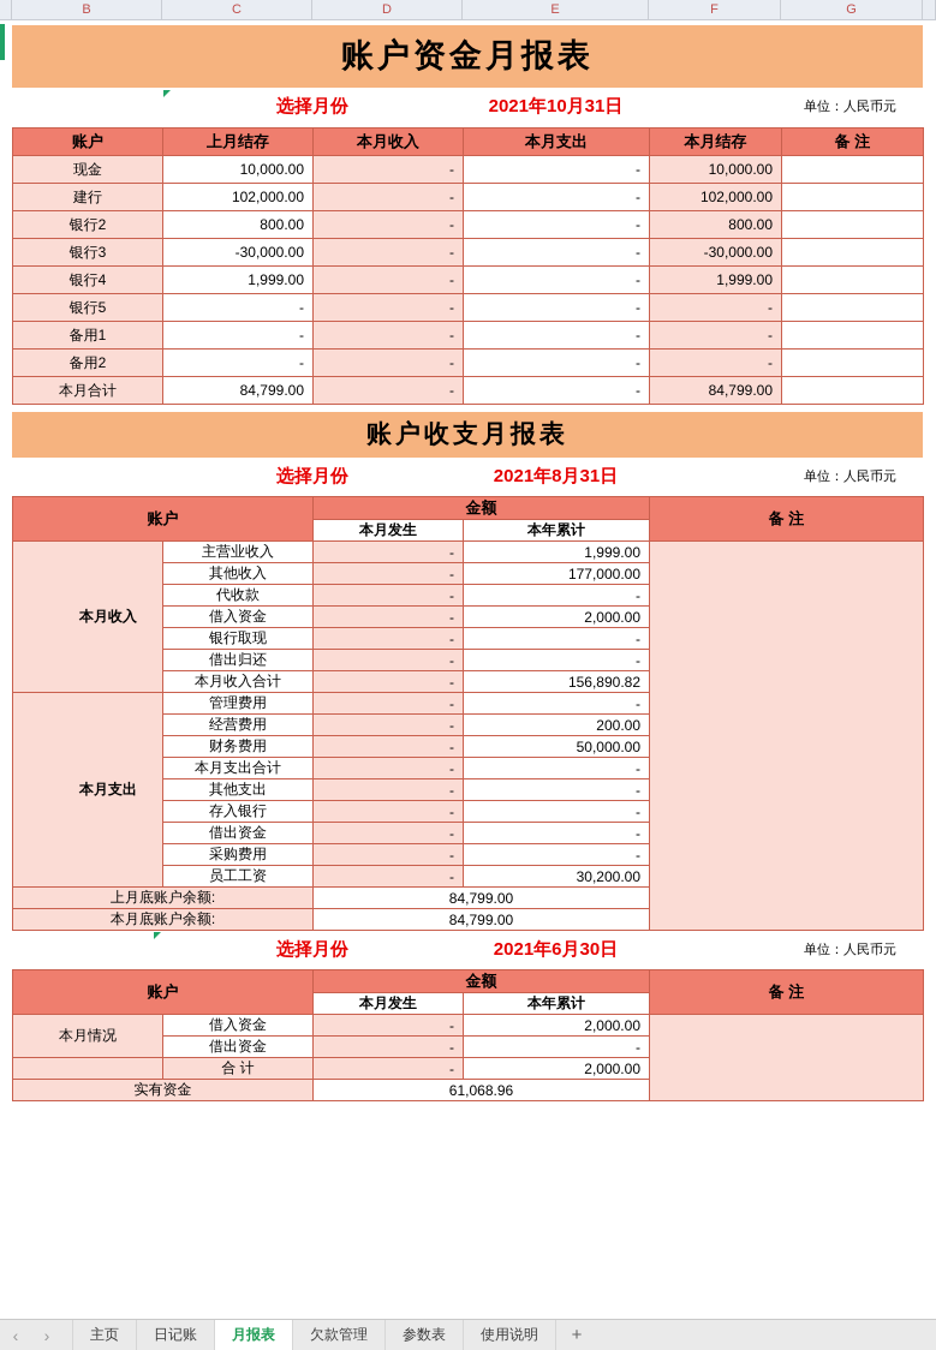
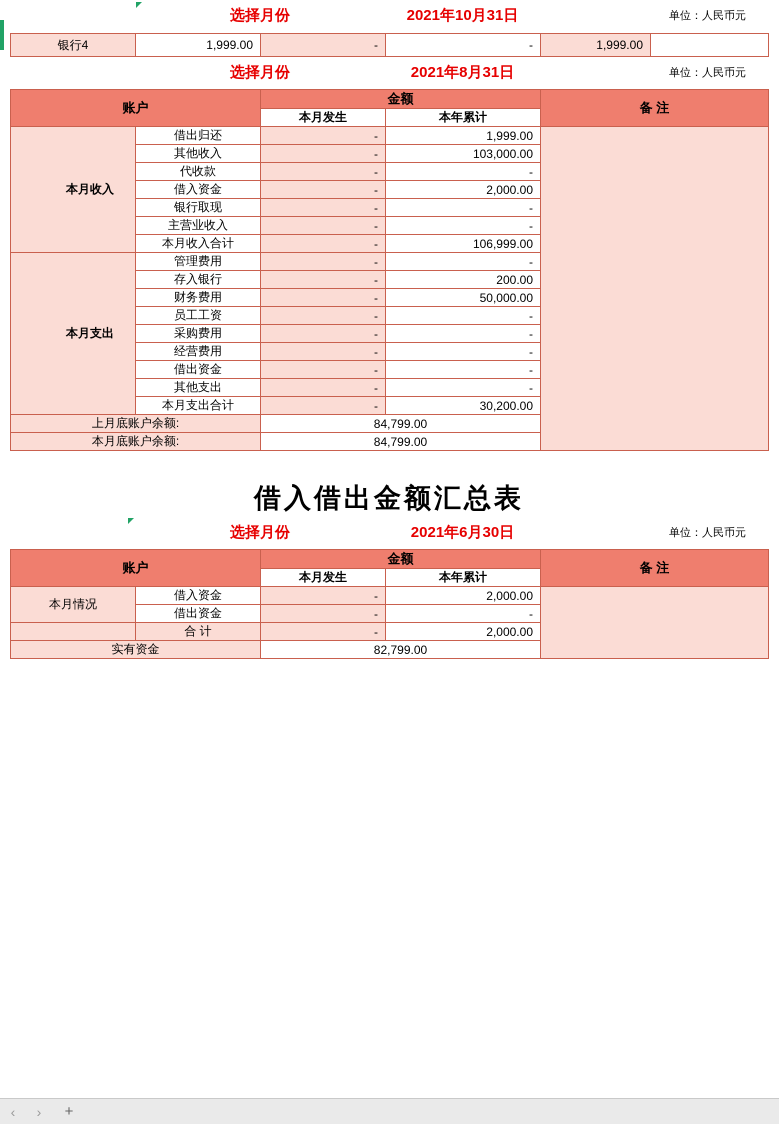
- B
- C
- D
- E
- F
- G
- 账户资金月报表
  选择月份
  2021年10月31日
  单位：人民币元
- 账户	上月结存	本月收入	本月支出	本月结存	备 注
- 现金	10,000.00	-	-	10,000.00
- 建行	102,000.00	-	-	102,000.00
- 银行2	800.00	-	-	800.00
- 银行3	-30,000.00	-	-	-30,000.00
  银行4	1,999.00	-	-	1,999.00
- 银行5	-	-	-	-
- 备用1	-	-	-	-
- 备用2	-	-	-	-
- 本月合计	84,799.00	-	-	84,799.00
- 账户收支月报表
  选择月份
  2021年8月31日
  单位：人民币元
  账户	金额	备 注
  本月发生	本年累计
- 本月收入	主营业收入	-	1,999.00
+ 本月收入	借出归还	-	1,999.00
- 其他收入	-	177,000.00
+ 其他收入	-	103,000.00
  代收款	-	-
  借入资金	-	2,000.00
  银行取现	-	-
- 借出归还	-	-
+ 主营业收入	-	-
- 本月收入合计	-	156,890.82
+ 本月收入合计	-	106,999.00
  本月支出	管理费用	-	-
- 经营费用	-	200.00
+ 存入银行	-	200.00
  财务费用	-	50,000.00
- 本月支出合计	-	-
+ 员工工资	-	-
- 其他支出	-	-
+ 采购费用	-	-
- 存入银行	-	-
+ 经营费用	-	-
  借出资金	-	-
- 采购费用	-	-
+ 其他支出	-	-
- 员工工资	-	30,200.00
+ 本月支出合计	-	30,200.00
  上月底账户余额:	84,799.00
  本月底账户余额:	84,799.00
+ 借入借出金额汇总表
  选择月份
  2021年6月30日
  单位：人民币元
  账户	金额	备 注
  本月发生	本年累计
  本月情况	借入资金	-	2,000.00
  借出资金	-	-
  	合 计	-	2,000.00
- 实有资金	61,068.96
+ 实有资金	82,799.00
  ‹
  ›
- 主页
- 日记账
- 月报表
- 欠款管理
- 参数表
- 使用说明
  +
